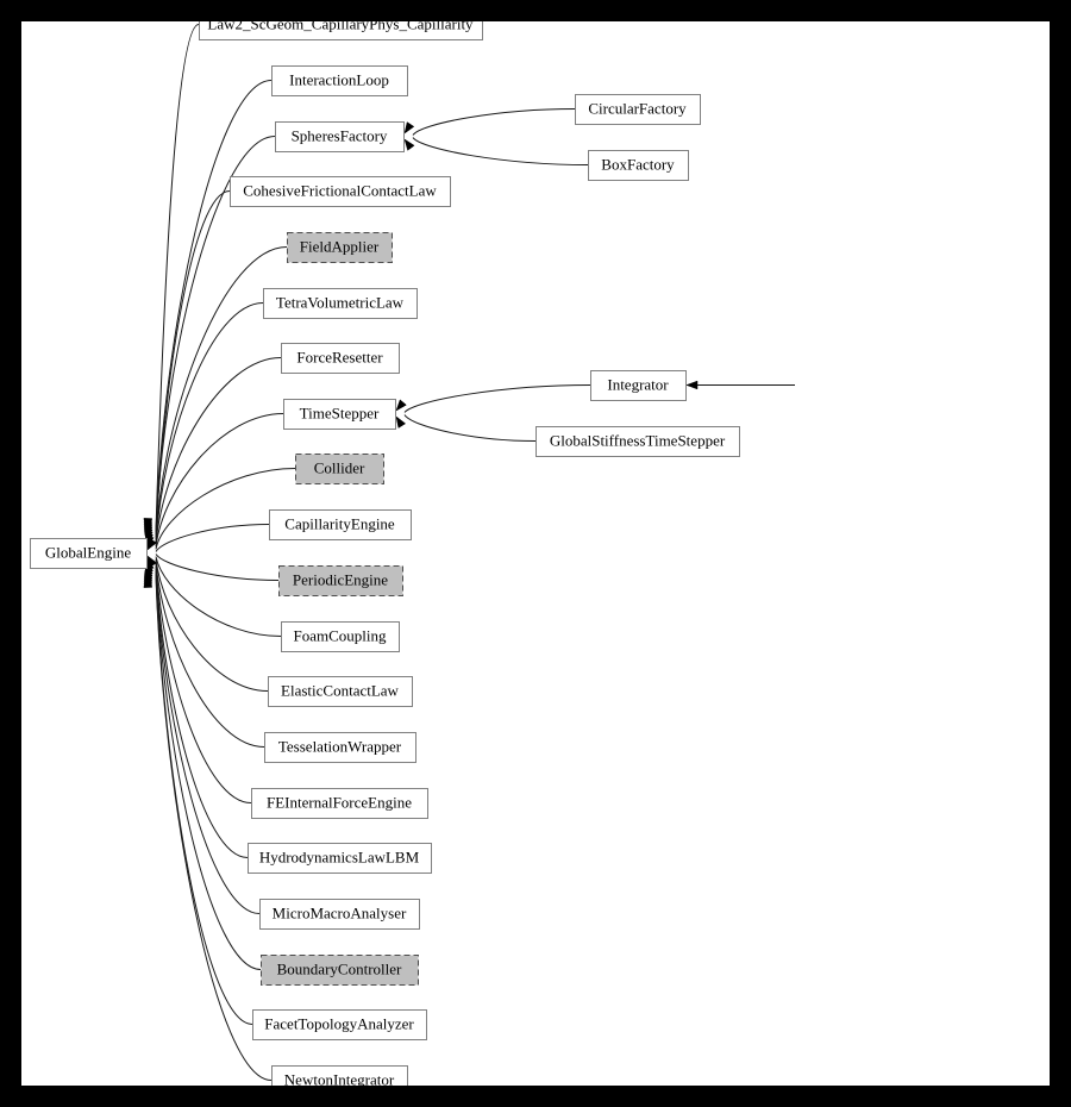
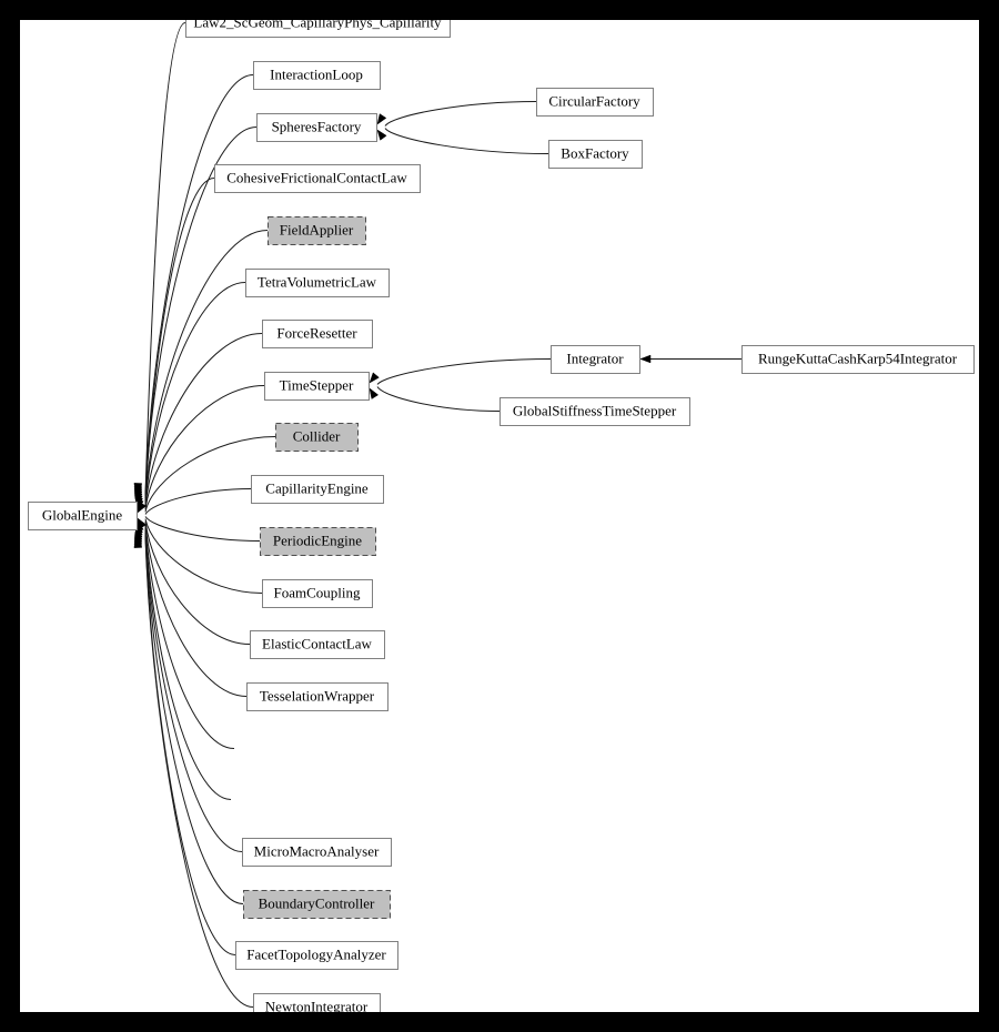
  GlobalEngine
  Law2_ScGeom_CapillaryPhys_Capillarity
  InteractionLoop
  SpheresFactory
  CohesiveFrictionalContactLaw
  FieldApplier
  TetraVolumetricLaw
  ForceResetter
  TimeStepper
  Collider
  CapillarityEngine
  PeriodicEngine
  FoamCoupling
  ElasticContactLaw
  TesselationWrapper
- FEInternalForceEngine
- HydrodynamicsLawLBM
  MicroMacroAnalyser
  BoundaryController
  FacetTopologyAnalyzer
  NewtonIntegrator
  CircularFactory
  BoxFactory
  Integrator
  GlobalStiffnessTimeStepper
+ RungeKuttaCashKarp54Integrator
